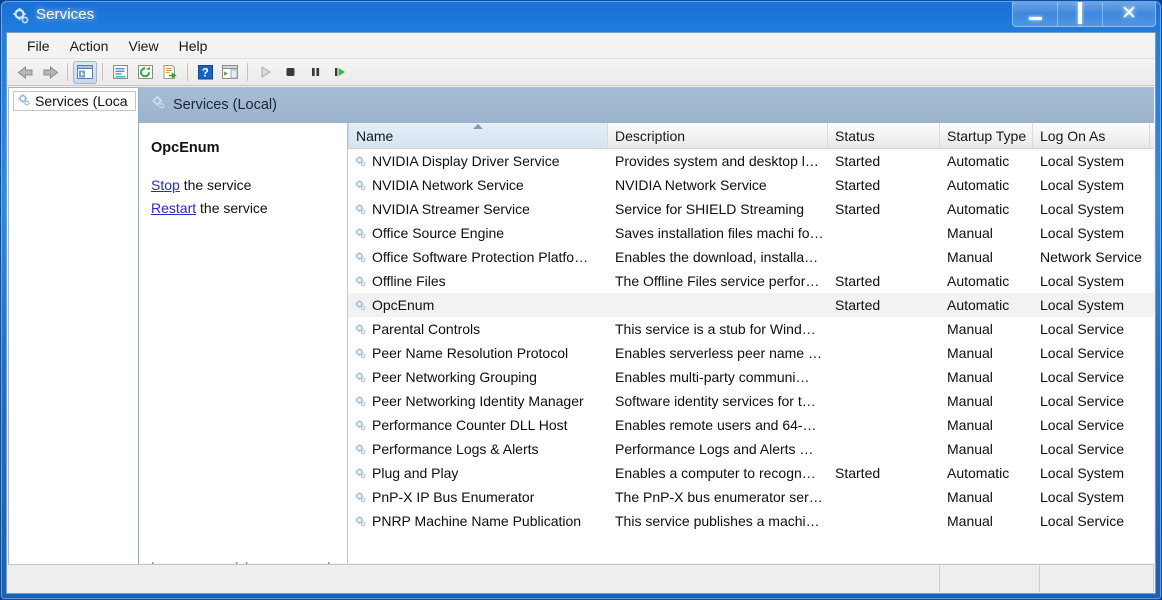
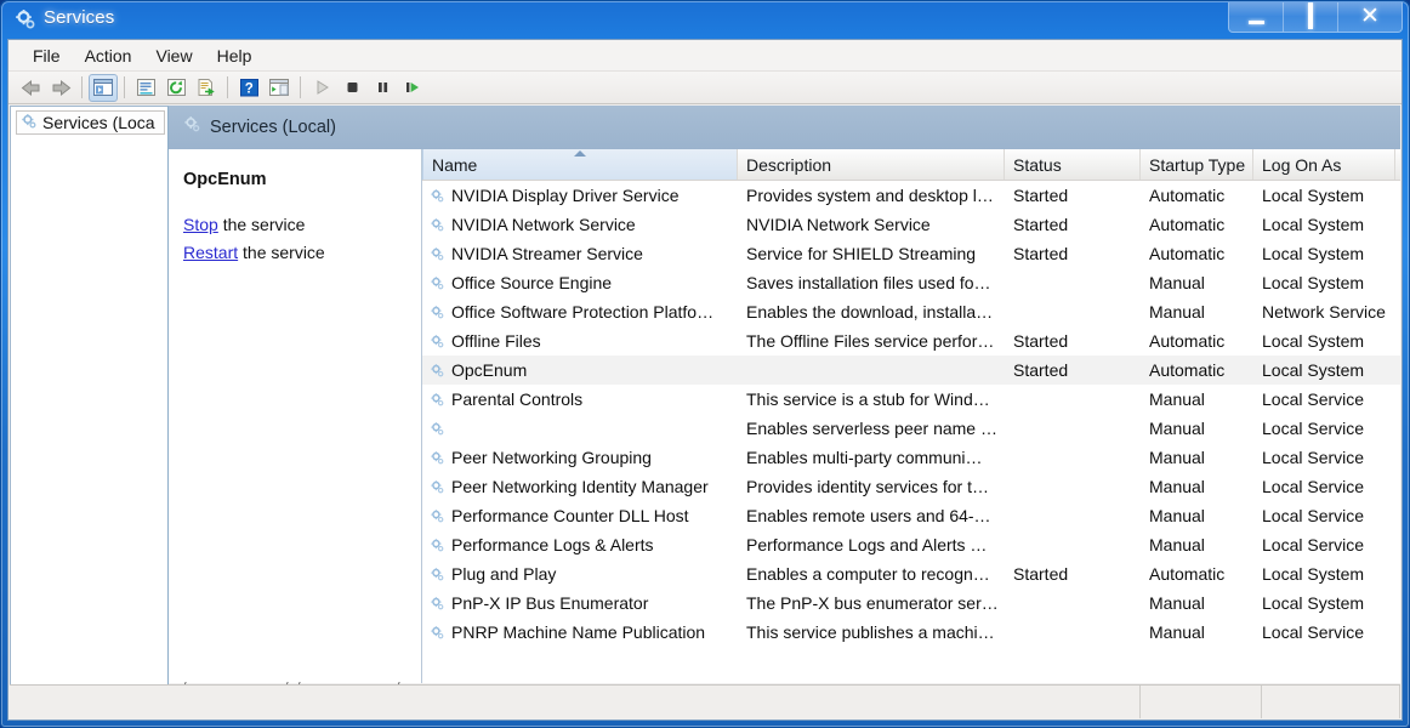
  Services
  ✕
  File
  Action
  View
  Help
  ?
  Services (Loca
  Services (Local)
  OpcEnum
  Stop the service
  Restart the service
  Name
  Description
  Status
  Startup Type
  Log On As
  NVIDIA Display Driver Service
  Provides system and desktop l…
  Started
  Automatic
  Local System
  NVIDIA Network Service
  NVIDIA Network Service
  Started
  Automatic
  Local System
  NVIDIA Streamer Service
  Service for SHIELD Streaming
  Started
  Automatic
  Local System
  Office Source Engine
- Saves installation files machi fo…
+ Saves installation files used fo…
  Manual
  Local System
  Office Software Protection Platfo…
  Enables the download, installa…
  Manual
  Network Service
  Offline Files
  The Offline Files service perfor…
  Started
  Automatic
  Local System
  OpcEnum
  Started
  Automatic
  Local System
  Parental Controls
  This service is a stub for Wind…
  Manual
  Local Service
- Peer Name Resolution Protocol
  Enables serverless peer name …
  Manual
  Local Service
  Peer Networking Grouping
  Enables multi-party communi…
  Manual
  Local Service
  Peer Networking Identity Manager
- Software identity services for t…
+ Provides identity services for t…
  Manual
  Local Service
  Performance Counter DLL Host
  Enables remote users and 64-…
  Manual
  Local Service
  Performance Logs & Alerts
  Performance Logs and Alerts …
  Manual
  Local Service
  Plug and Play
  Enables a computer to recogn…
  Started
  Automatic
  Local System
  PnP-X IP Bus Enumerator
  The PnP-X bus enumerator ser…
  Manual
  Local System
  PNRP Machine Name Publication
  This service publishes a machi…
  Manual
  Local Service
